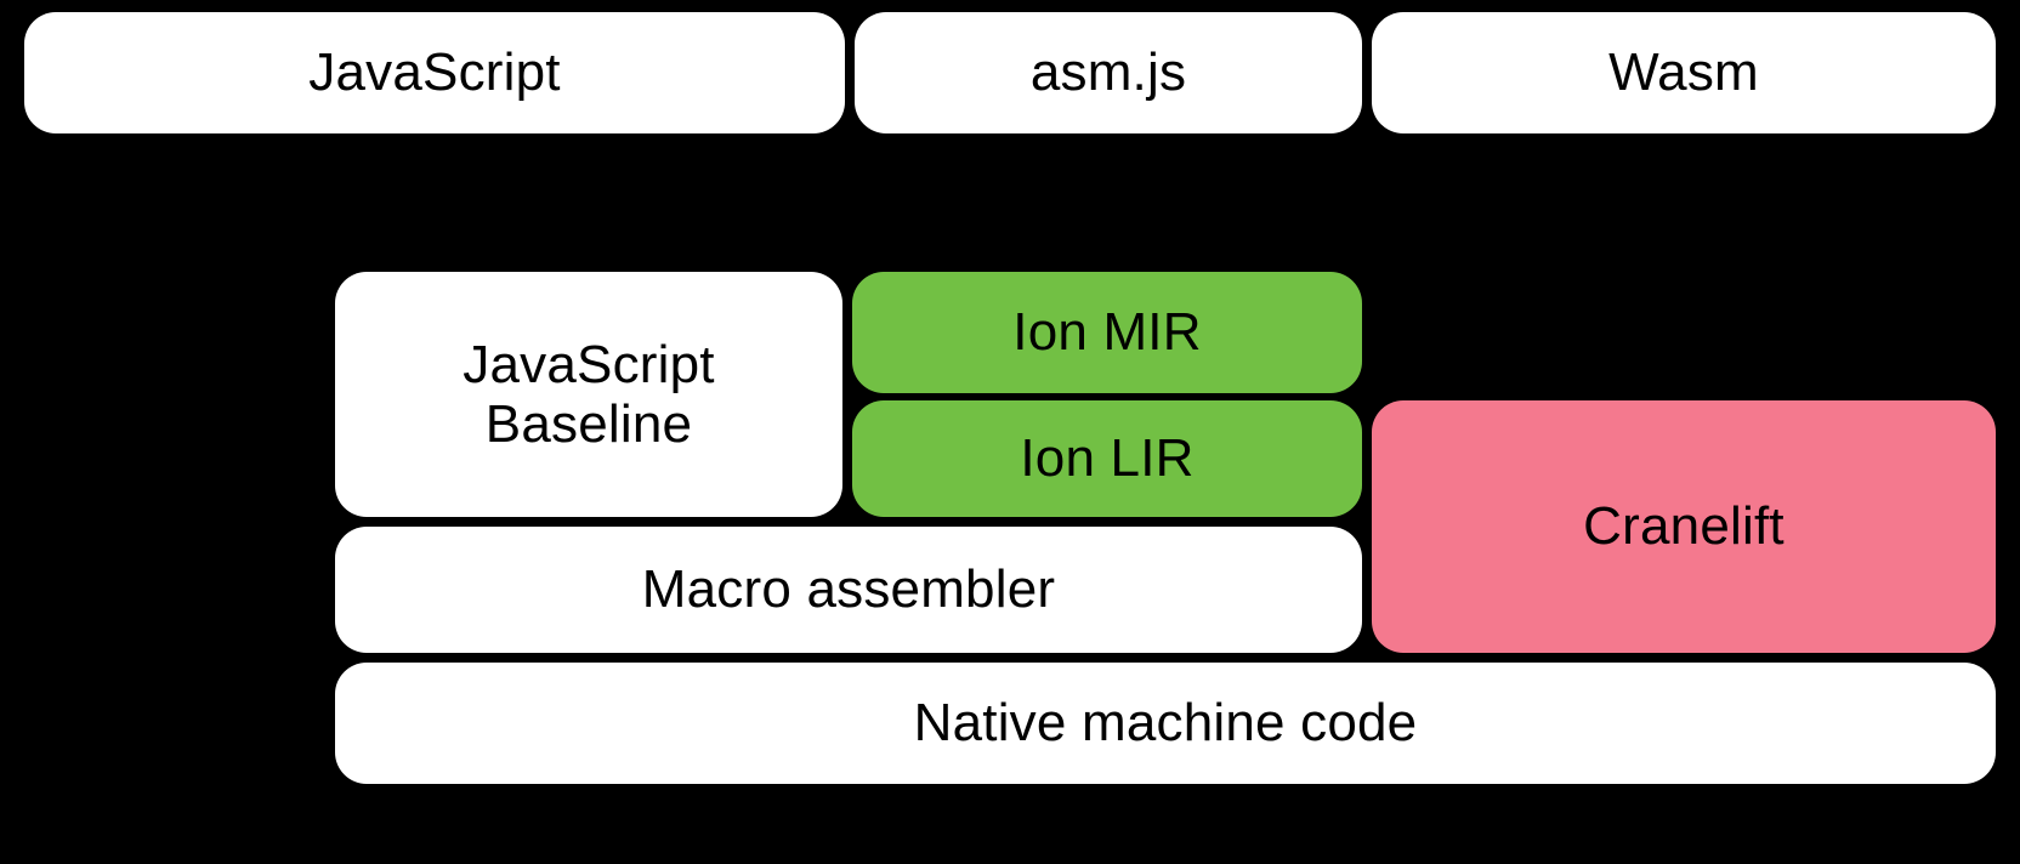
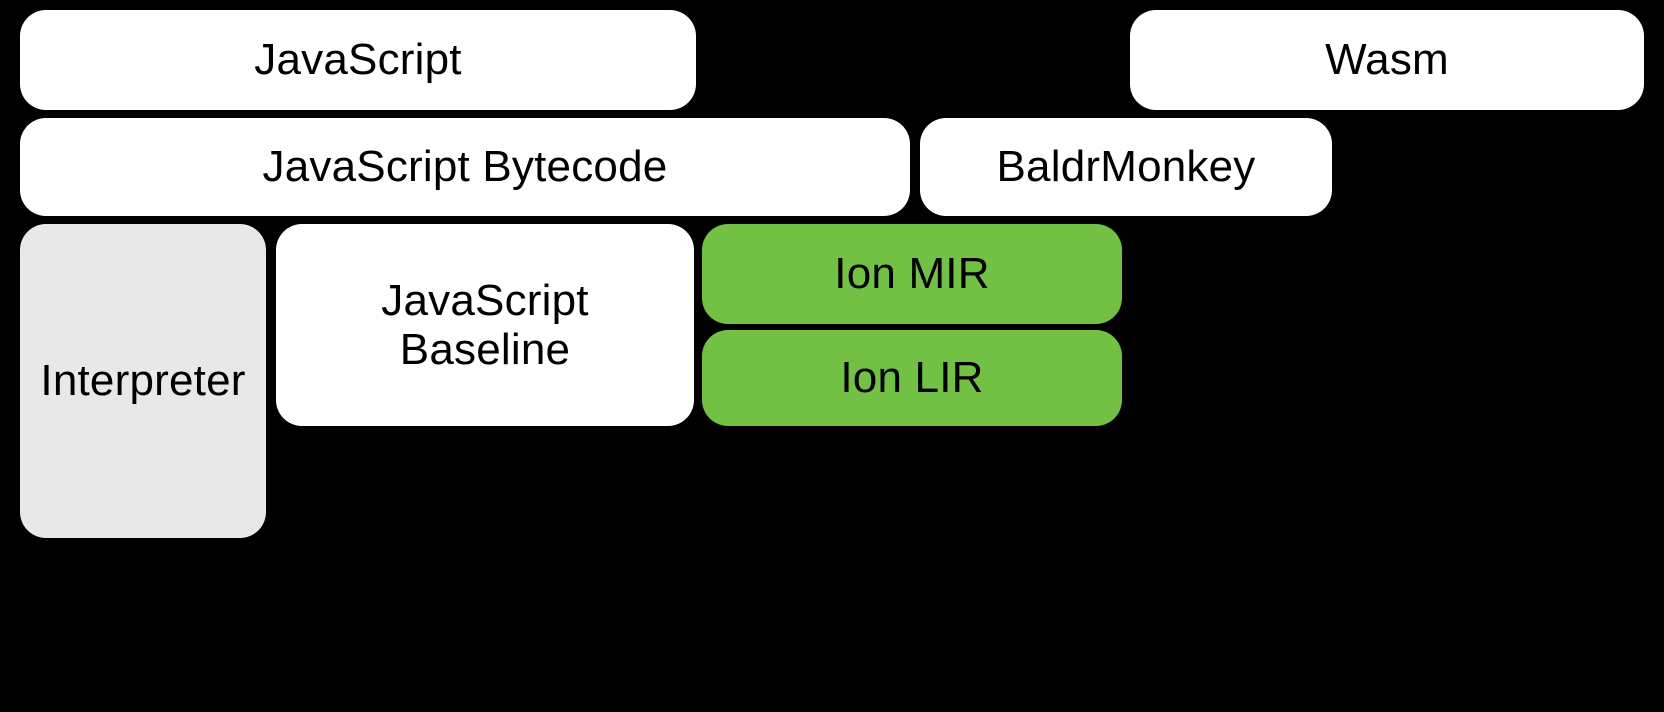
  JavaScript
- asm.js
  Wasm
+ JavaScript Bytecode
+ BaldrMonkey
+ Interpreter
  JavaScript
  Baseline
  Ion MIR
  Ion LIR
- Cranelift
- Macro assembler
- Native machine code
